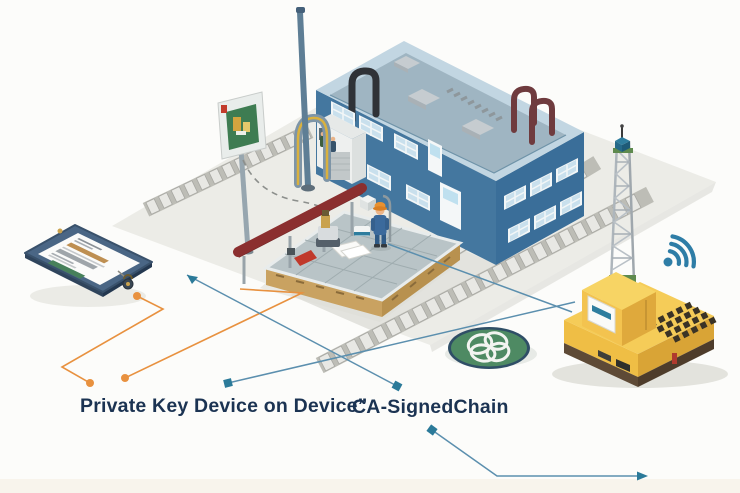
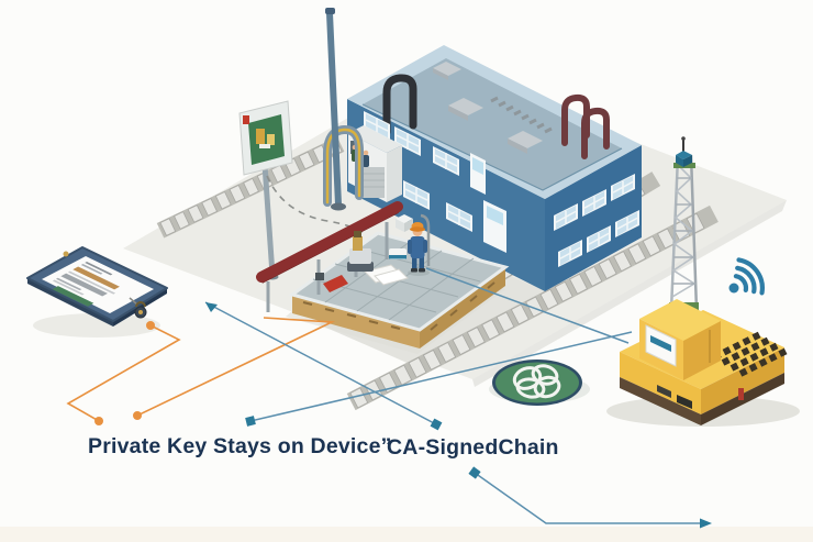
- Private Key Device on Device”
+ Private Key Stays on Device”
  CA-SignedChain
